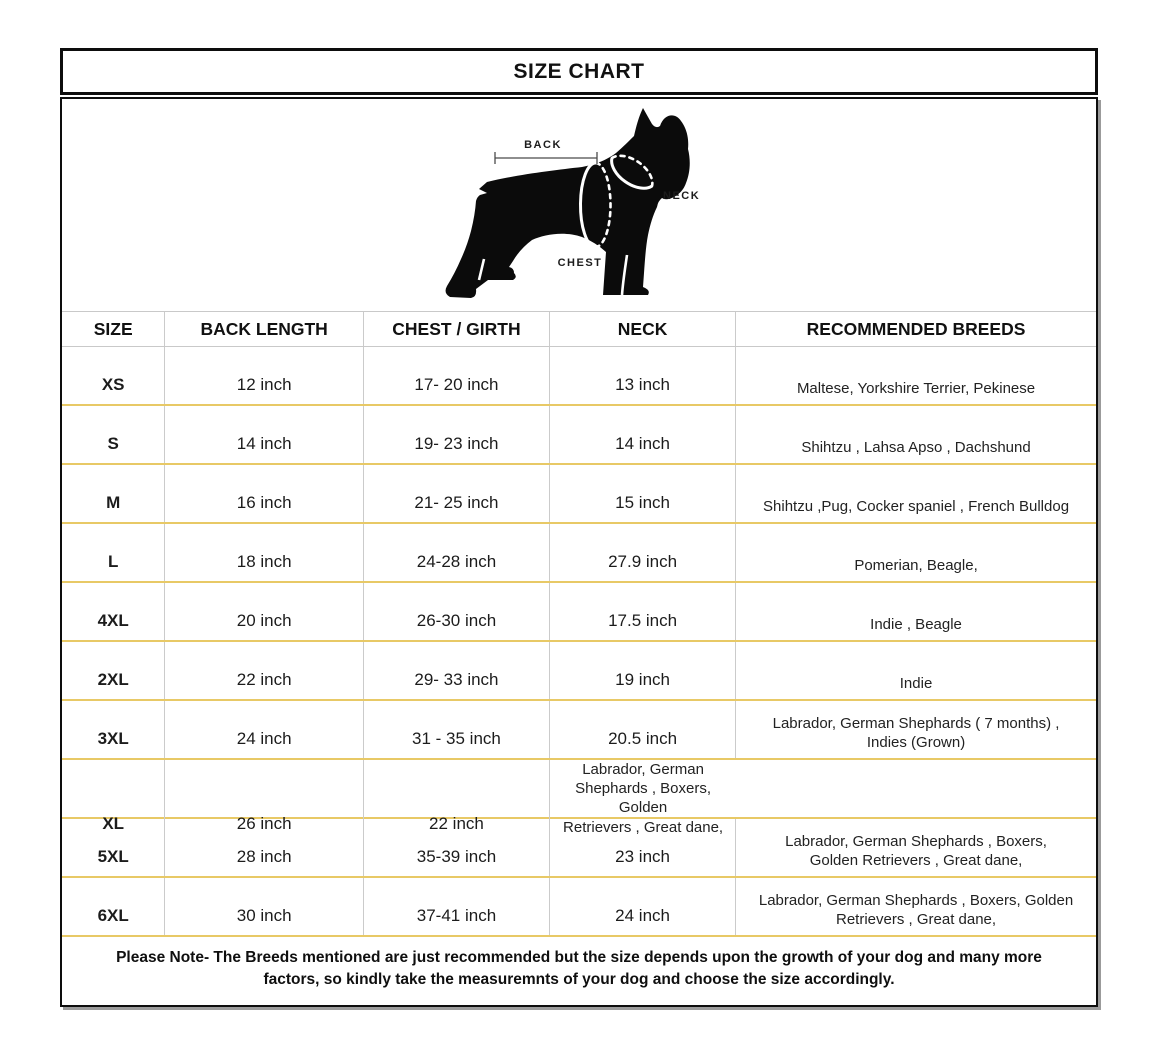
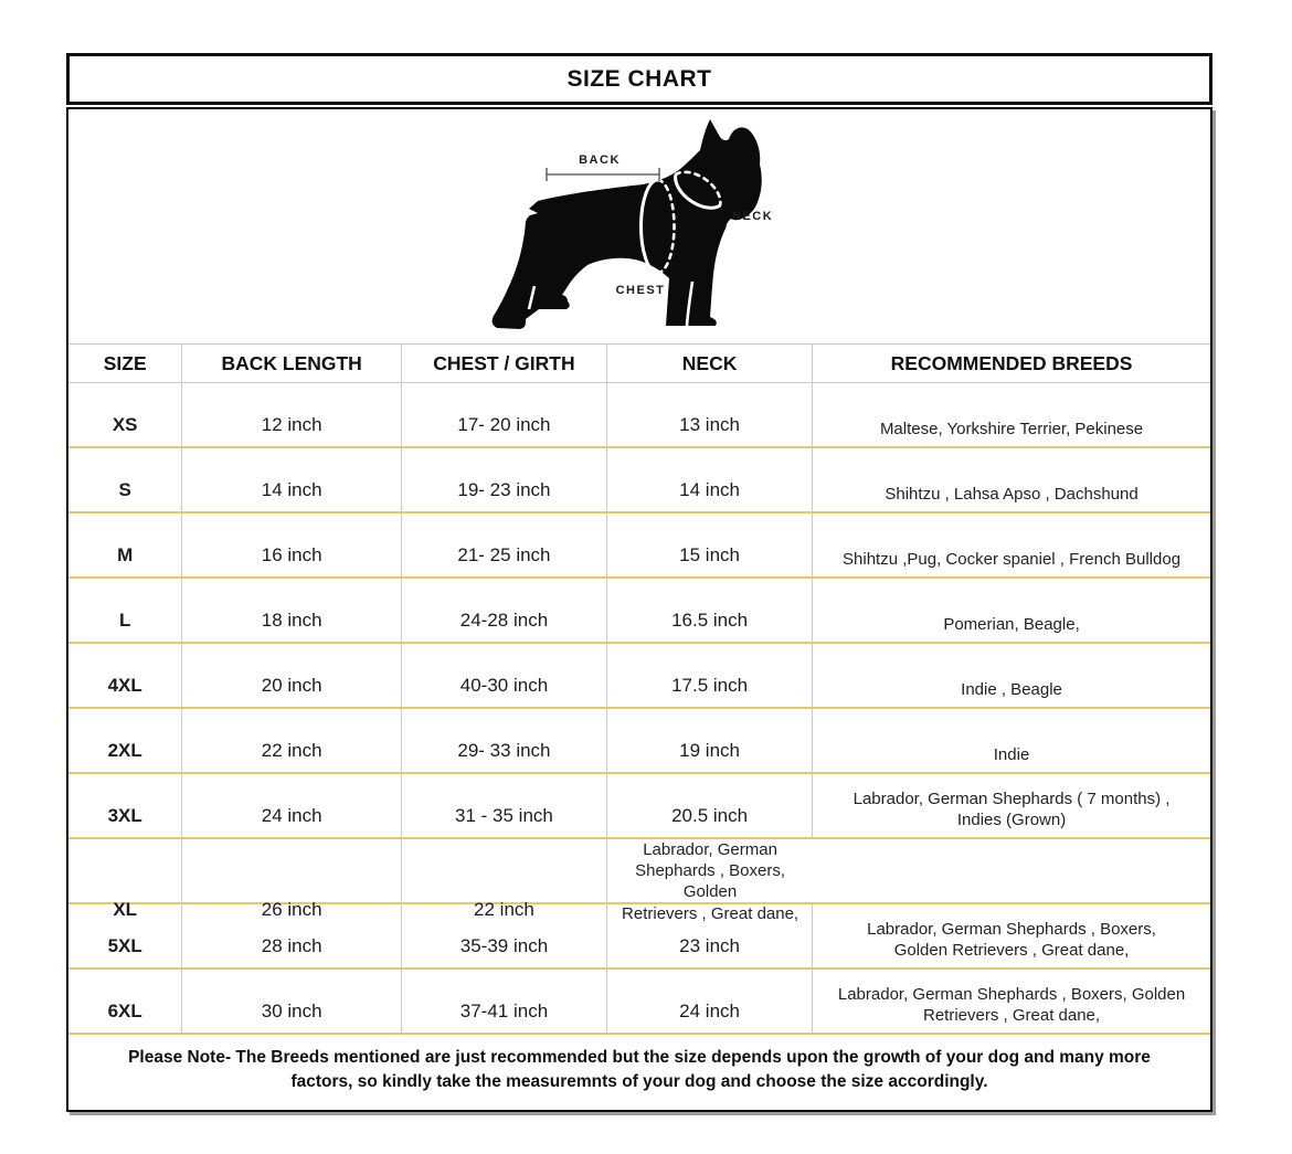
  SIZE CHART
  BACK
  NECK
  CHEST
  SIZE
  BACK LENGTH
  CHEST / GIRTH
  NECK
  RECOMMENDED BREEDS
  XS
  12 inch
  17- 20 inch
  13 inch
  Maltese, Yorkshire Terrier, Pekinese
  S
  14 inch
  19- 23 inch
  14 inch
  Shihtzu , Lahsa Apso , Dachshund
  M
  16 inch
  21- 25 inch
  15 inch
  Shihtzu ,Pug, Cocker spaniel , French Bulldog
  L
  18 inch
  24-28 inch
- 27.9 inch
+ 16.5 inch
  Pomerian, Beagle,
  4XL
  20 inch
- 26-30 inch
+ 40-30 inch
  17.5 inch
  Indie , Beagle
  2XL
  22 inch
  29- 33 inch
  19 inch
  Indie
  3XL
  24 inch
  31 - 35 inch
  20.5 inch
  Labrador, German Shephards ( 7 months) ,
  Indies (Grown)
  XL
  26 inch
  22 inch
  Labrador, German Shephards , Boxers, Golden
  Retrievers , Great dane,
  5XL
  28 inch
  35-39 inch
  23 inch
  Labrador, German Shephards , Boxers,
  Golden Retrievers , Great dane,
  6XL
  30 inch
  37-41 inch
  24 inch
  Labrador, German Shephards , Boxers, Golden
  Retrievers , Great dane,
  Please Note- The Breeds mentioned are just recommended but the size depends upon the growth of your dog and many more
  factors, so kindly take the measuremnts of your dog and choose the size accordingly.
